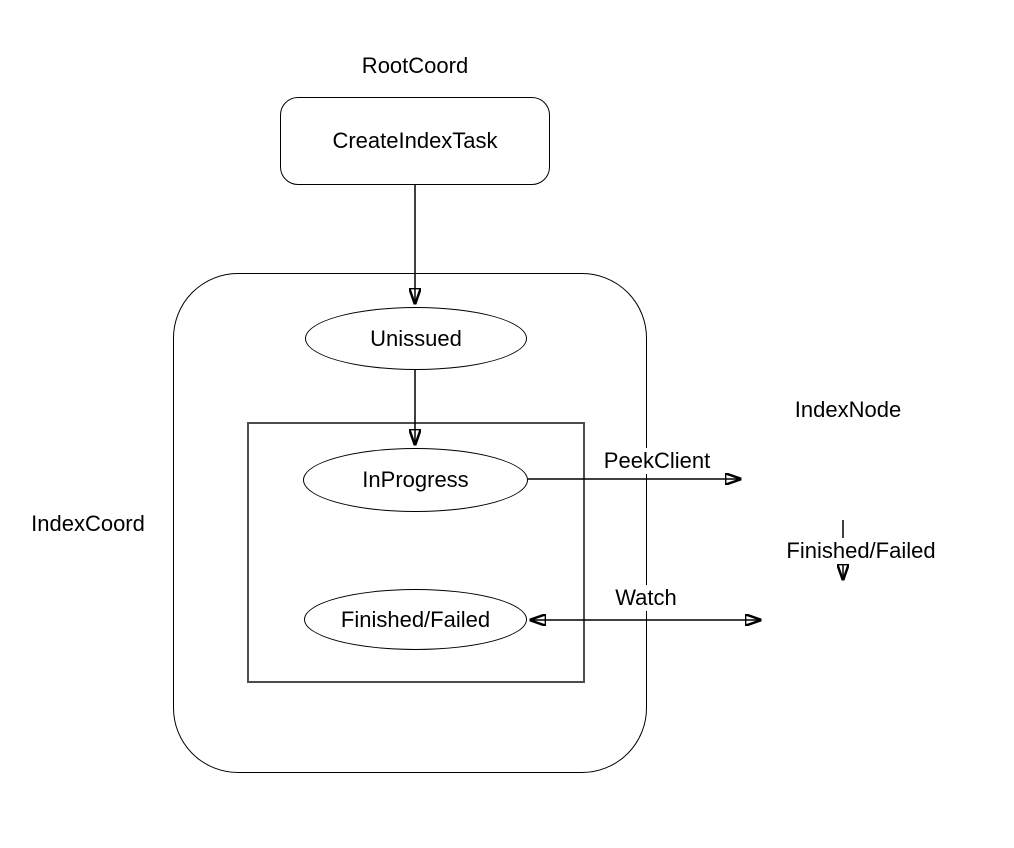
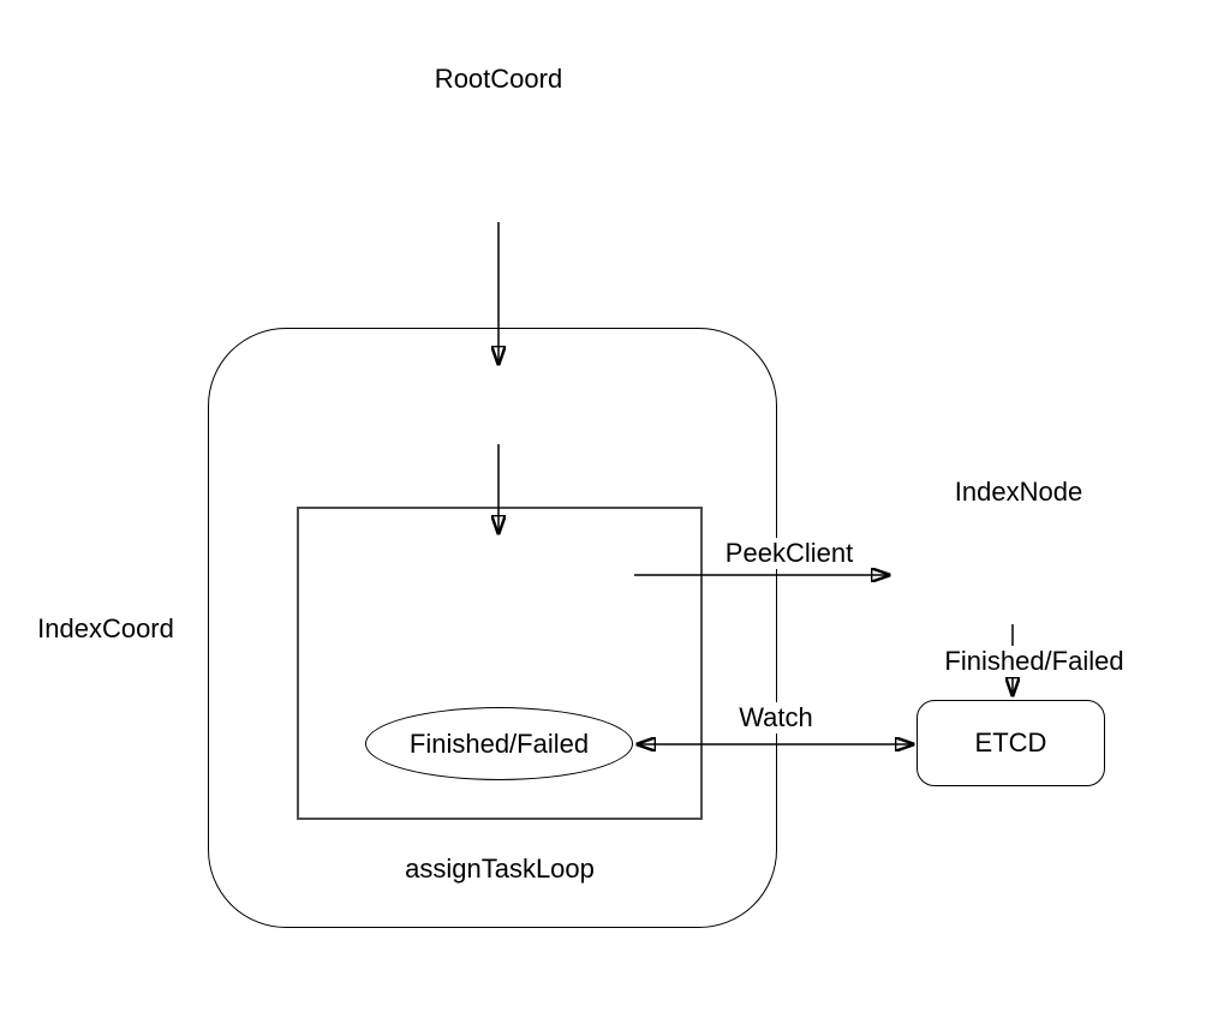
- CreateIndexTask
- Unissued
- InProgress
  Finished/Failed
+ ETCD
  RootCoord
  IndexNode
  IndexCoord
+ assignTaskLoop
  PeekClient
  Finished/Failed
  Watch
